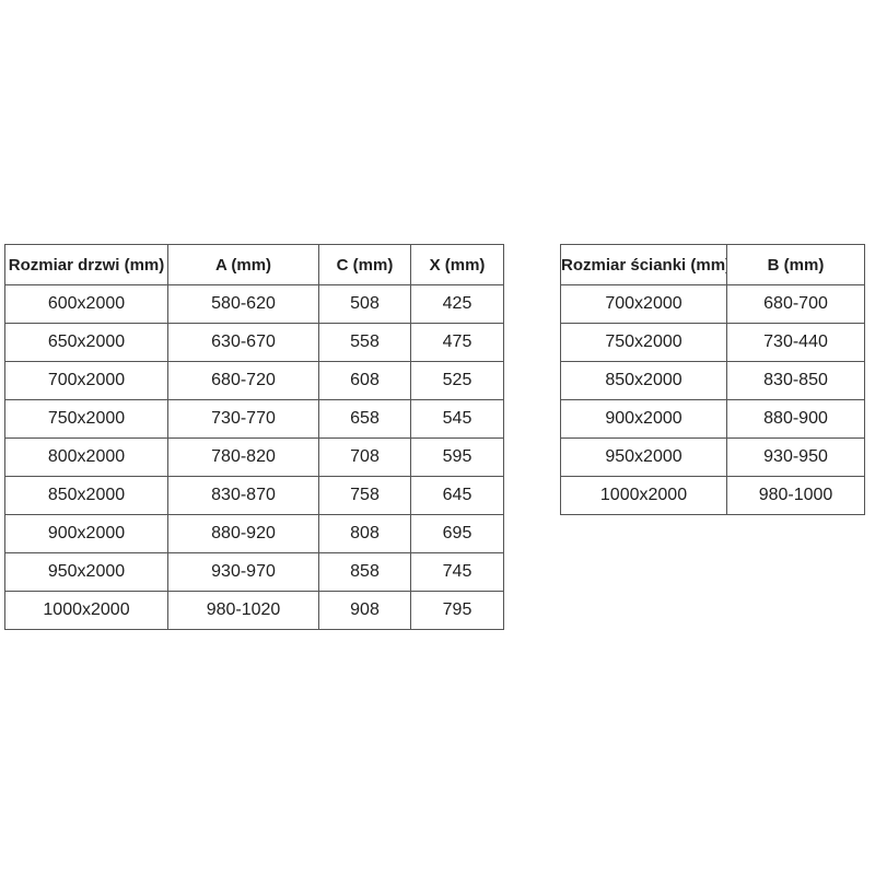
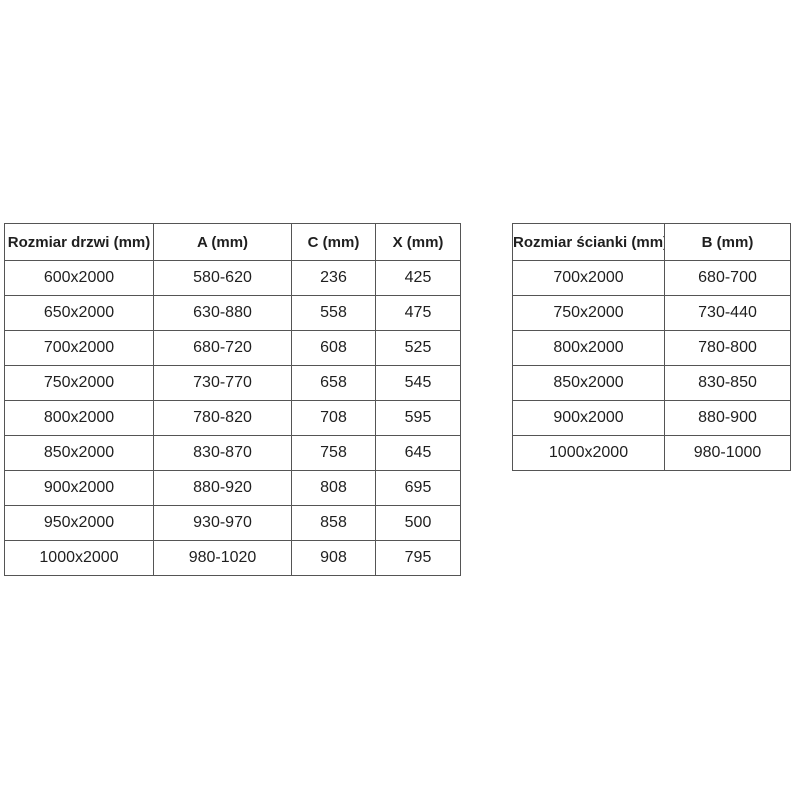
  Rozmiar drzwi (mm)	A (mm)	C (mm)	X (mm)
- 600x2000	580-620	508	425
+ 600x2000	580-620	236	425
- 650x2000	630-670	558	475
+ 650x2000	630-880	558	475
  700x2000	680-720	608	525
  750x2000	730-770	658	545
  800x2000	780-820	708	595
  850x2000	830-870	758	645
  900x2000	880-920	808	695
- 950x2000	930-970	858	745
+ 950x2000	930-970	858	500
  1000x2000	980-1020	908	795
  Rozmiar ścianki (mm	B (mm)
  700x2000	680-700
  750x2000	730-440
+ 800x2000	780-800
  850x2000	830-850
  900x2000	880-900
- 950x2000	930-950
  1000x2000	980-1000
